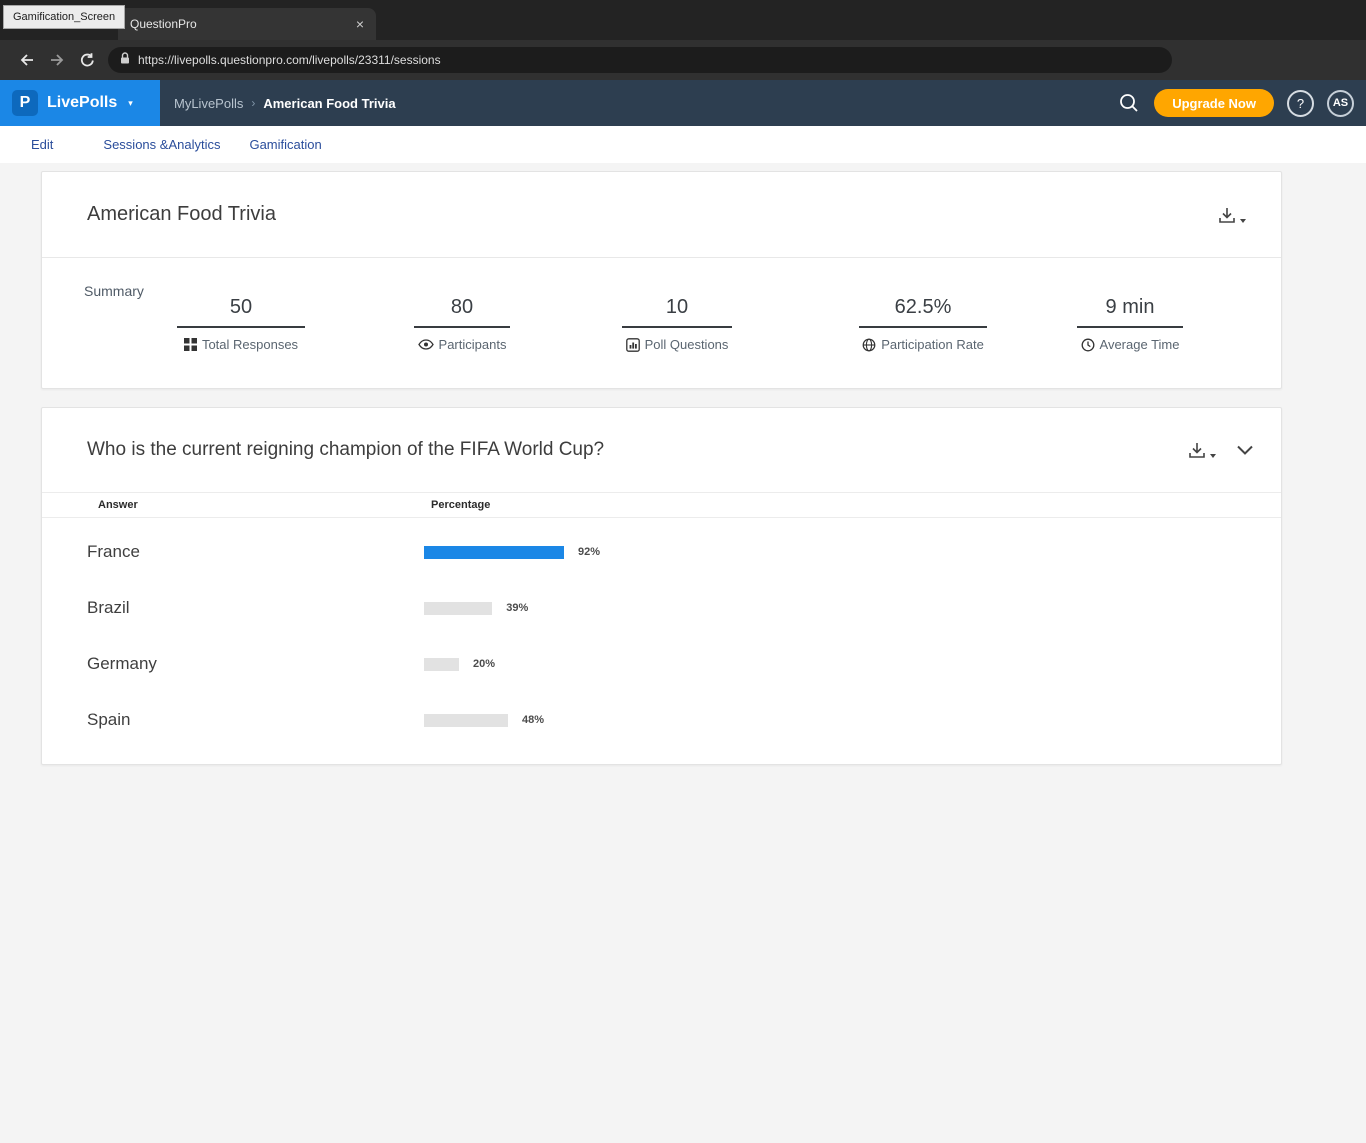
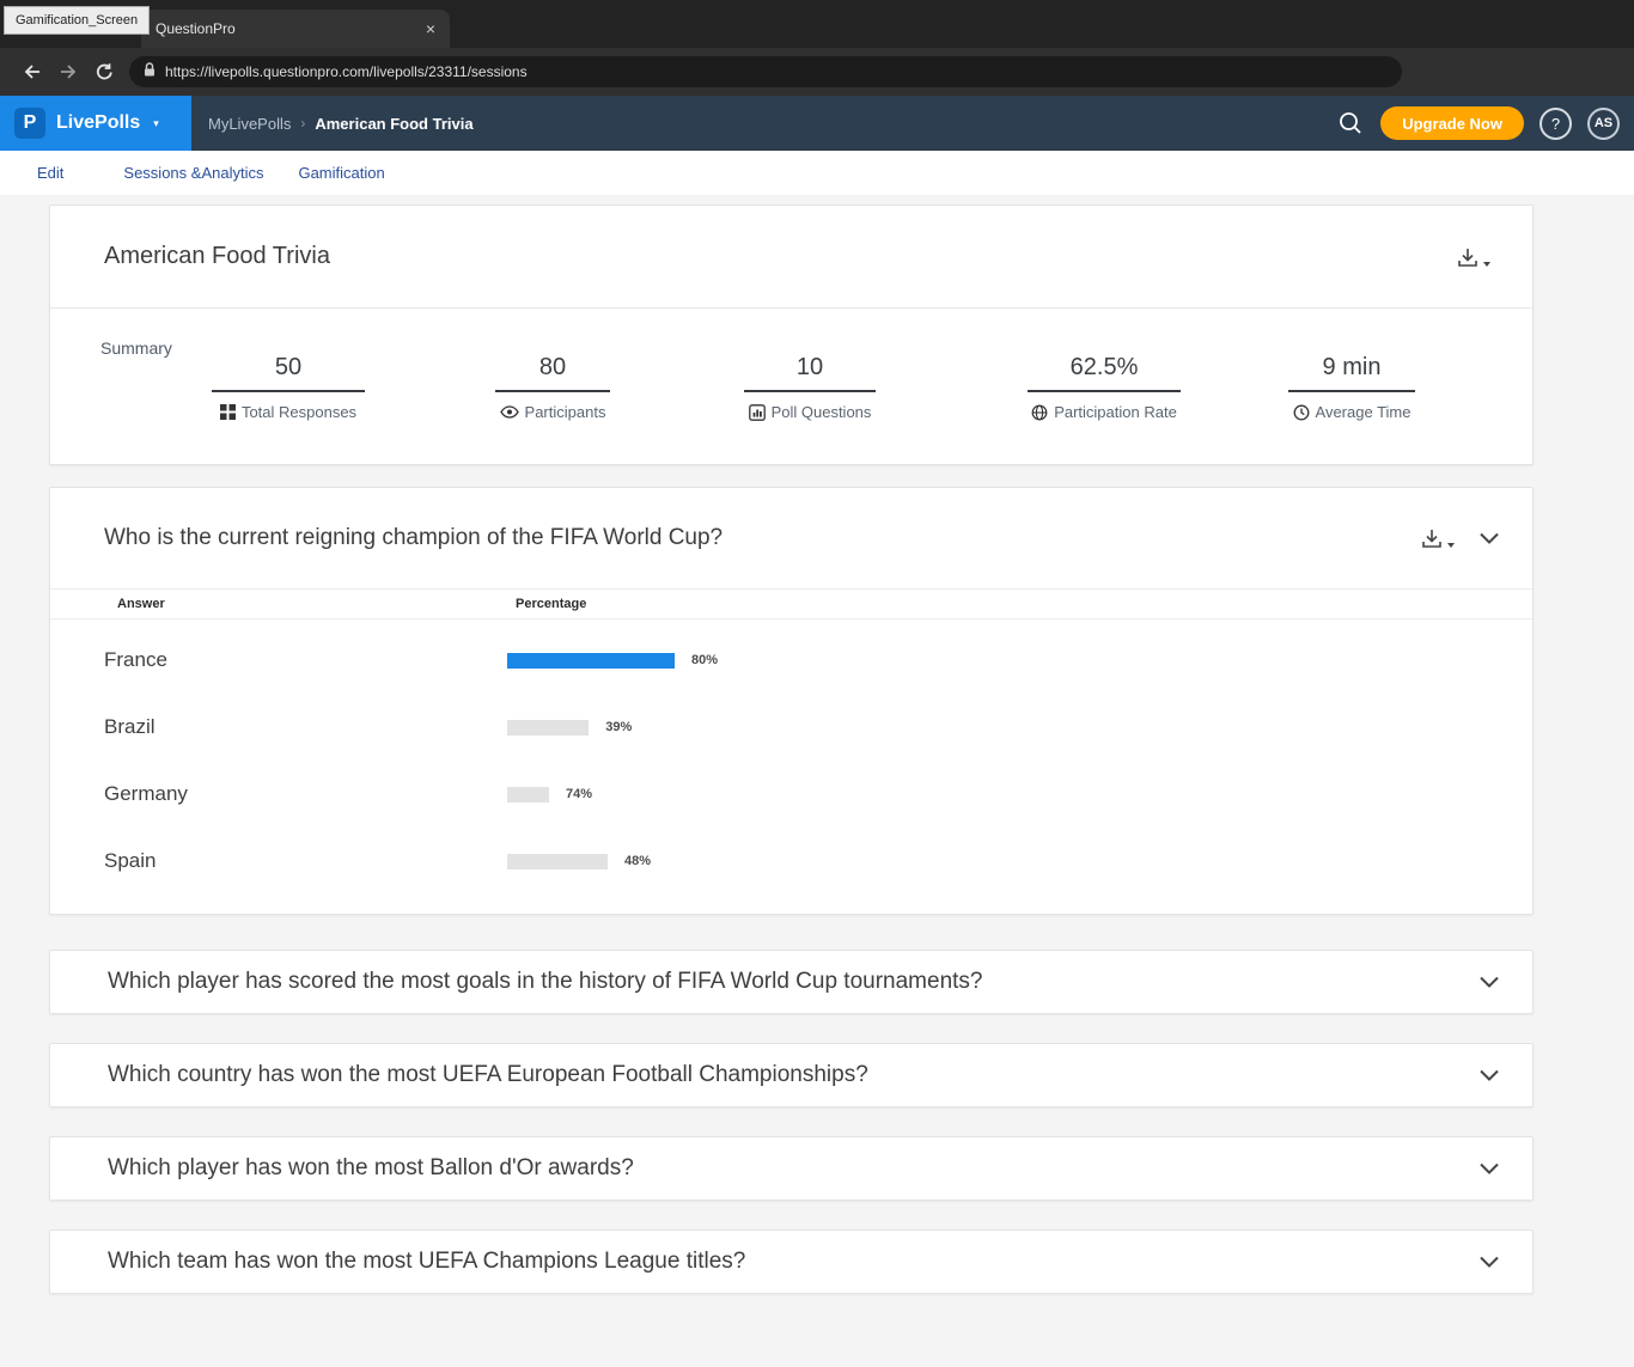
  Gamification_Screen
  QuestionPro
  ×
  https://livepolls.questionpro.com/livepolls/23311/sessions
  P
  LivePolls
  ▾
  MyLivePolls
  ›
  American Food Trivia
  Upgrade Now
  ?
  AS
  Edit
  Sessions &Analytics
  Gamification
  American Food Trivia
  Summary
  50
  Total Responses
  80
  Participants
  10
  Poll Questions
  62.5%
  Participation Rate
  9 min
  Average Time
  Who is the current reigning champion of the FIFA World Cup?
  Answer
  Percentage
  France
- 92%
+ 80%
  Brazil
  39%
  Germany
- 20%
+ 74%
  Spain
  48%
+ Which player has scored the most goals in the history of FIFA World Cup tournaments?
+ Which country has won the most UEFA European Football Championships?
+ Which player has won the most Ballon d'Or awards?
+ Which team has won the most UEFA Champions League titles?
